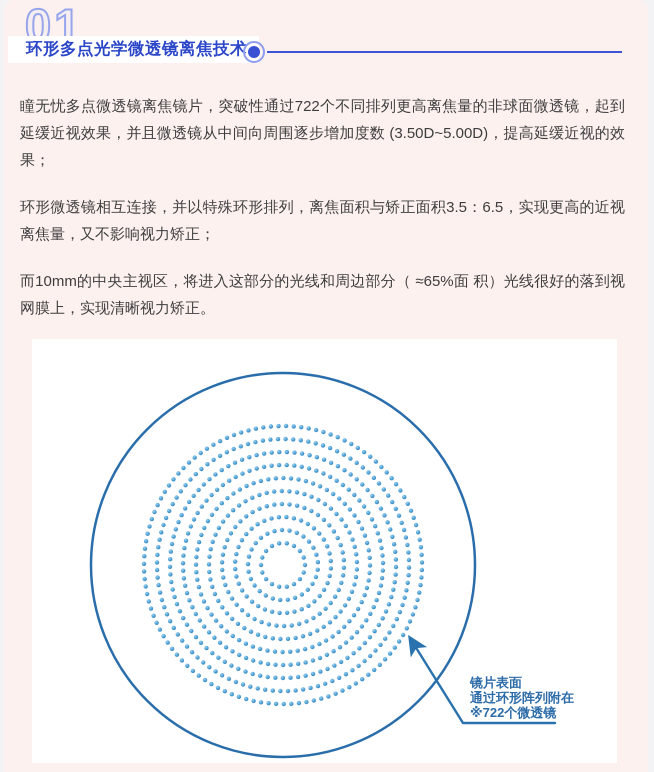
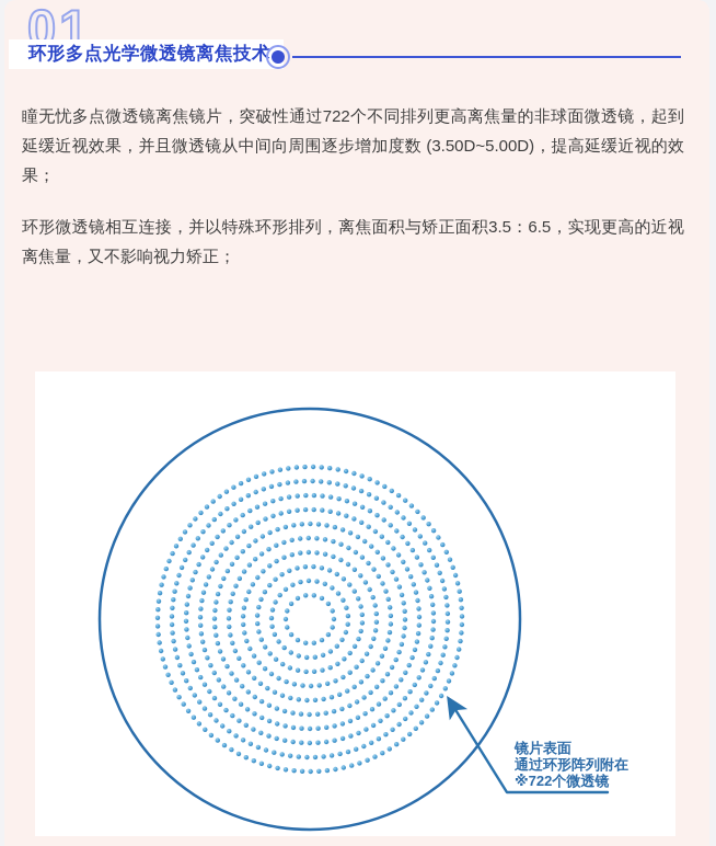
  01
  环形多点光学微透镜离焦技术
  瞳无忧多点微透镜离焦镜片，突破性通过722个不同排列更高离焦量的非球面微透镜，起到延缓近视效果，并且微透镜从中间向周围逐步增加度数 (3.50D~5.00D)，提高延缓近视的效果；
  环形微透镜相互连接，并以特殊环形排列，离焦面积与矫正面积3.5：6.5，实现更高的近视离焦量，又不影响视力矫正；
- 而10mm的中央主视区，将进入这部分的光线和周边部分（ ≈65%面 积）光线很好的落到视网膜上，实现清晰视力矫正。
  镜片表面
  通过环形阵列附在
  ※722个微透镜
